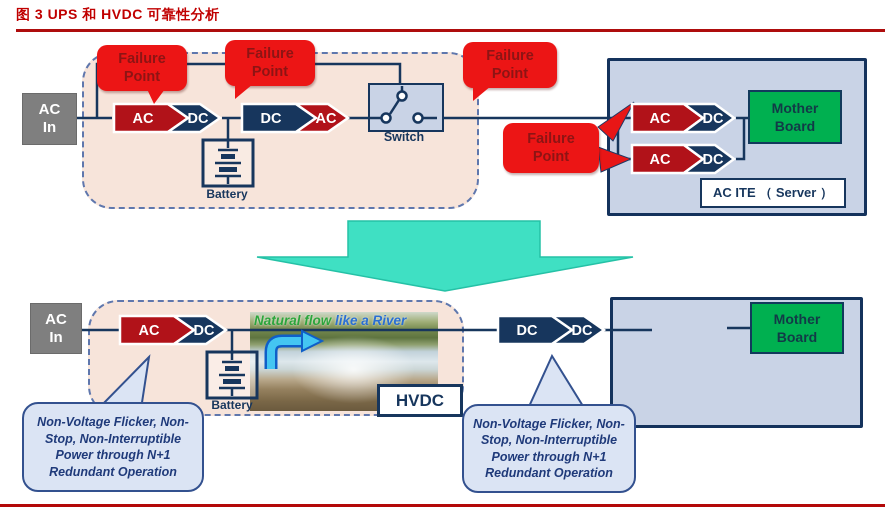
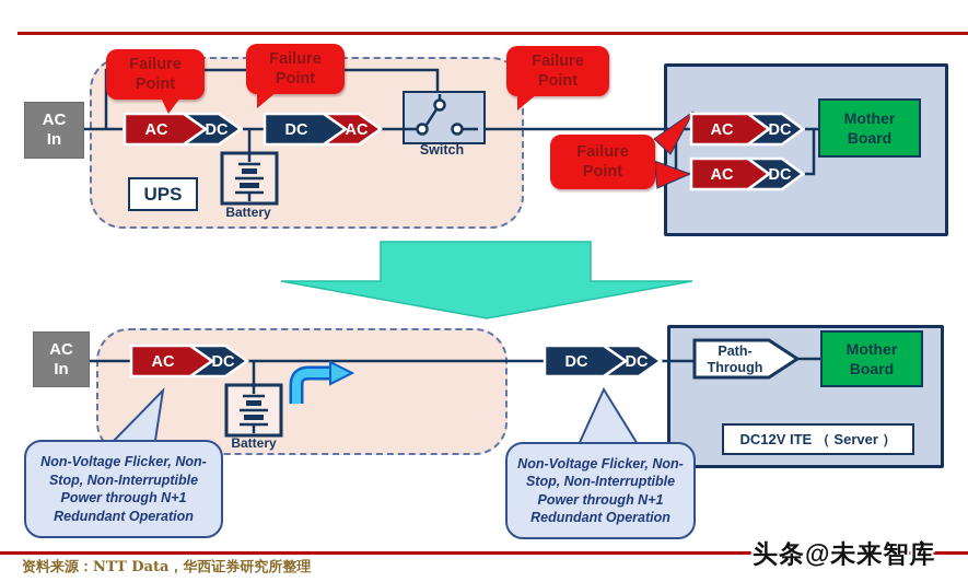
- 图 3 UPS 和 HVDC 可靠性分析
- Natural flow like a River
  AC
  In
  AC
  In
  AC
  DC
  DC
  AC
+ UPS
  Battery
  Switch
  Failure
  Point
  Failure
  Point
  Failure
  Point
  Failure
  Point
  AC
  DC
  AC
  DC
  Mother
  Board
- AC ITE （ Server ）
  AC
  DC
  Battery
- HVDC
  DC
  DC
+ Path-
+ Through
  Mother
  Board
+ DC12V ITE （ Server ）
  Non-Voltage Flicker, Non-Stop, Non-Interruptible Power through N+1 Redundant Operation
  Non-Voltage Flicker, Non-Stop, Non-Interruptible Power through N+1 Redundant Operation
+ 资料来源：NTT Data，华西证券研究所整理
+ 头条@未来智库
